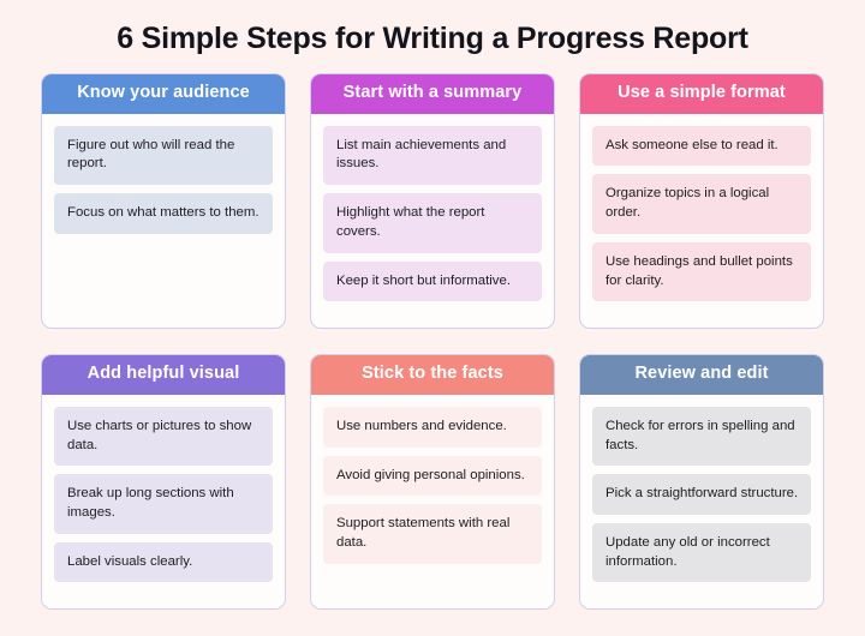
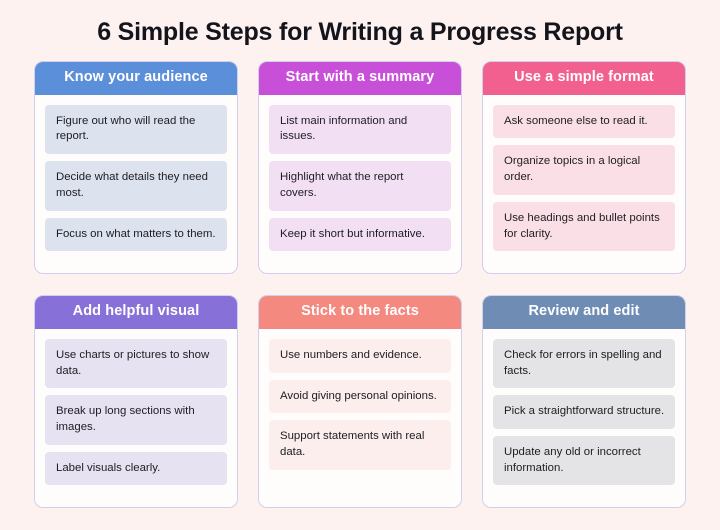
  6 Simple Steps for Writing a Progress Report
  Know your audience
  Figure out who will read the report.
+ Decide what details they need most.
  Focus on what matters to them.
  Start with a summary
- List main achievements and issues.
+ List main information and issues.
  Highlight what the report covers.
  Keep it short but informative.
  Use a simple format
  Ask someone else to read it.
  Organize topics in a logical order.
  Use headings and bullet points for clarity.
  Add helpful visual
  Use charts or pictures to show data.
  Break up long sections with images.
  Label visuals clearly.
  Stick to the facts
  Use numbers and evidence.
  Avoid giving personal opinions.
  Support statements with real data.
  Review and edit
  Check for errors in spelling and facts.
  Pick a straightforward structure.
  Update any old or incorrect information.
